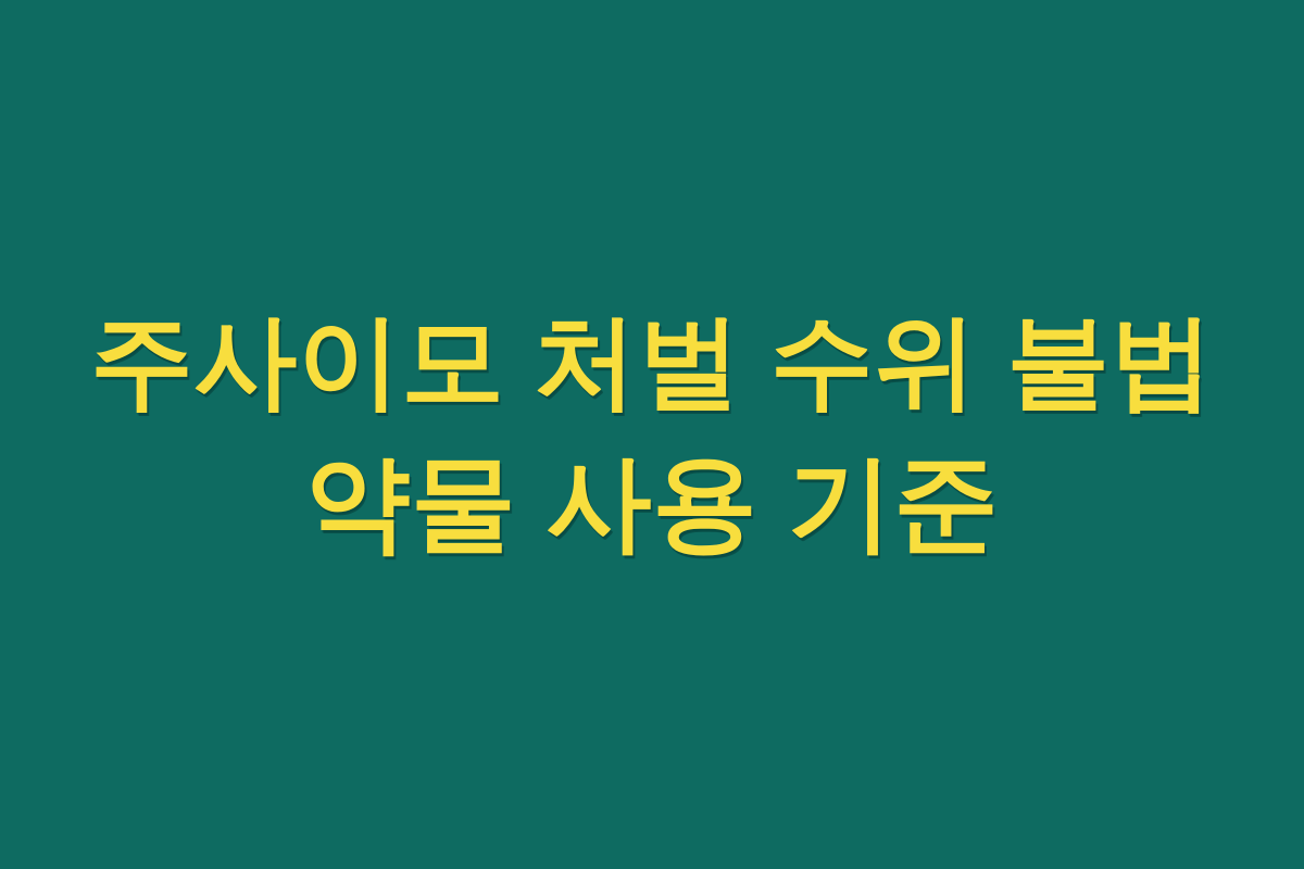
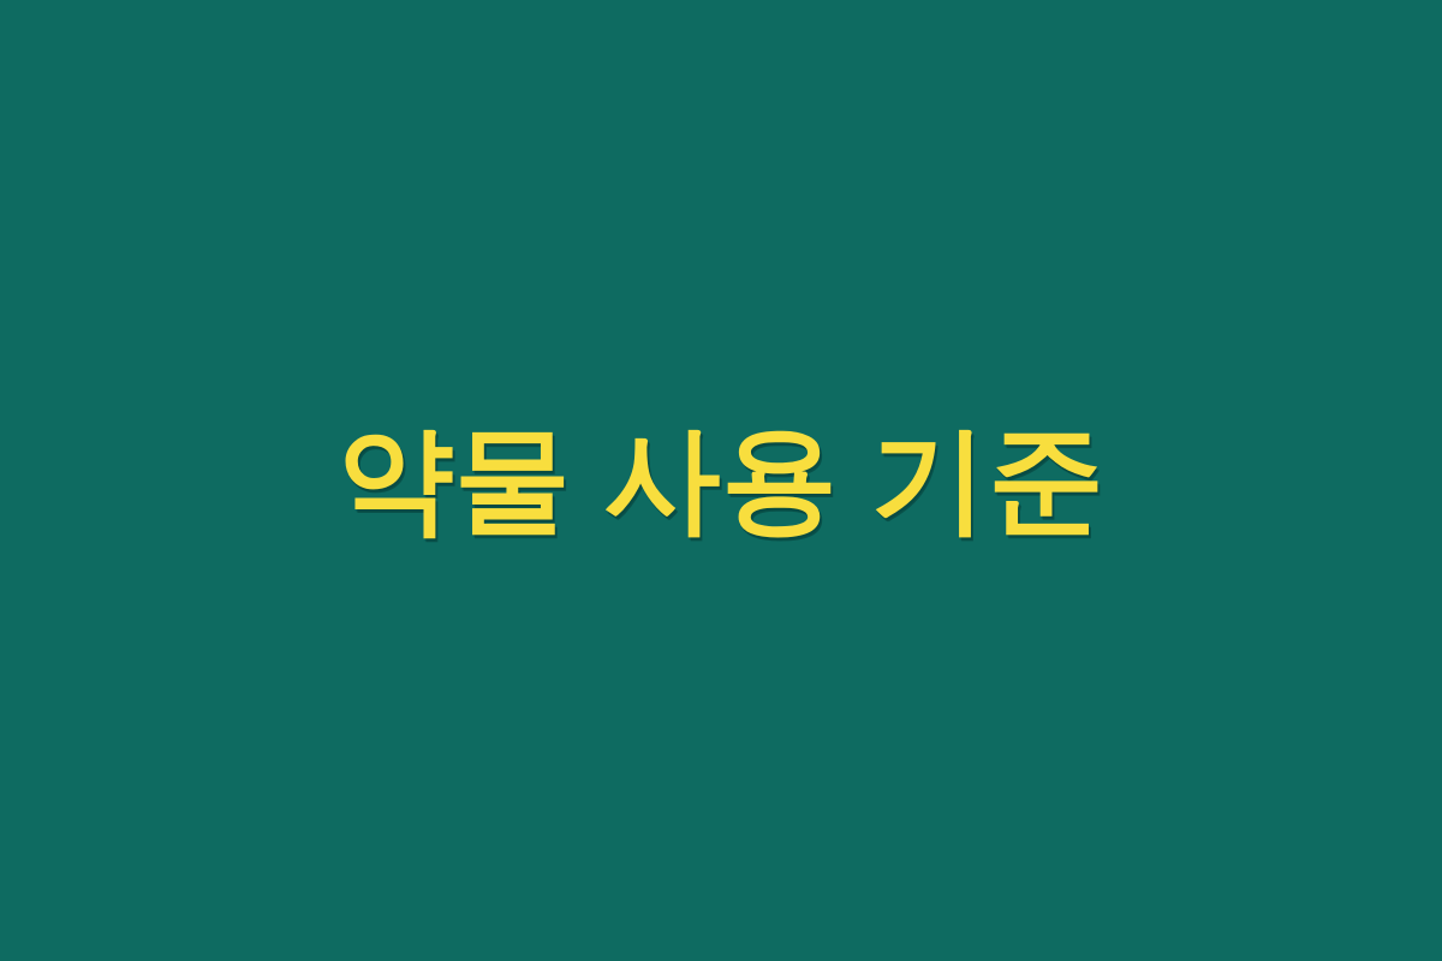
- 주사이모 처벌 수위 불법
  약물 사용 기준
